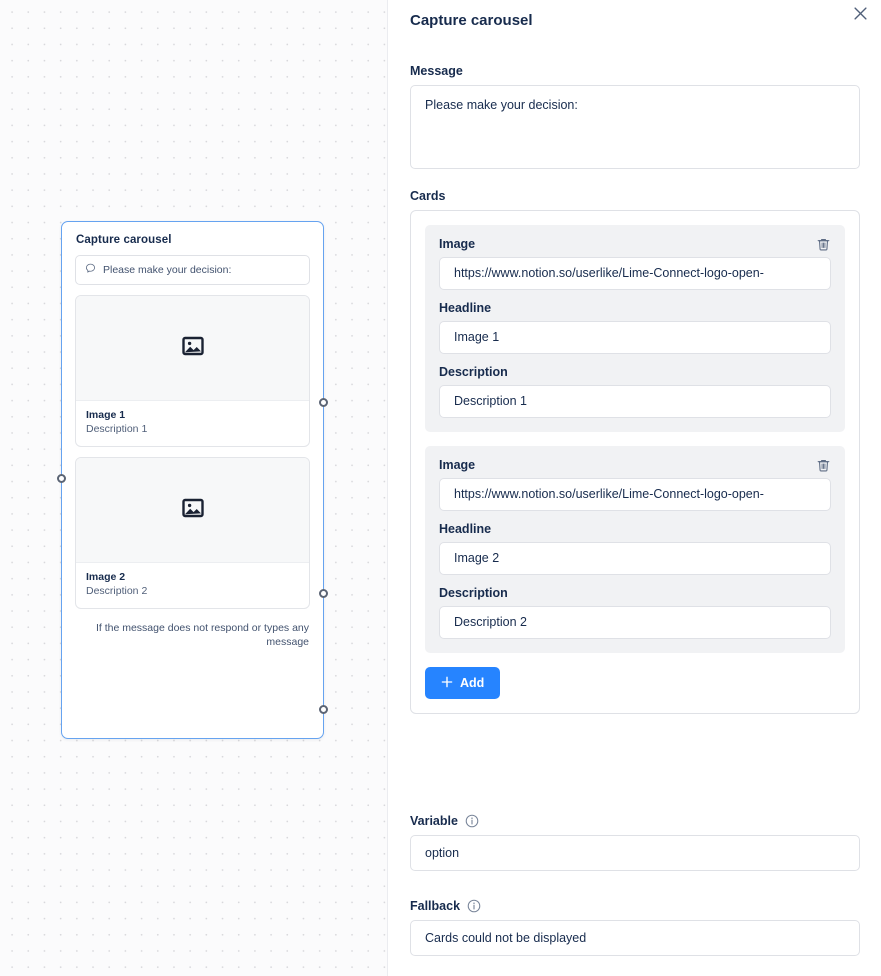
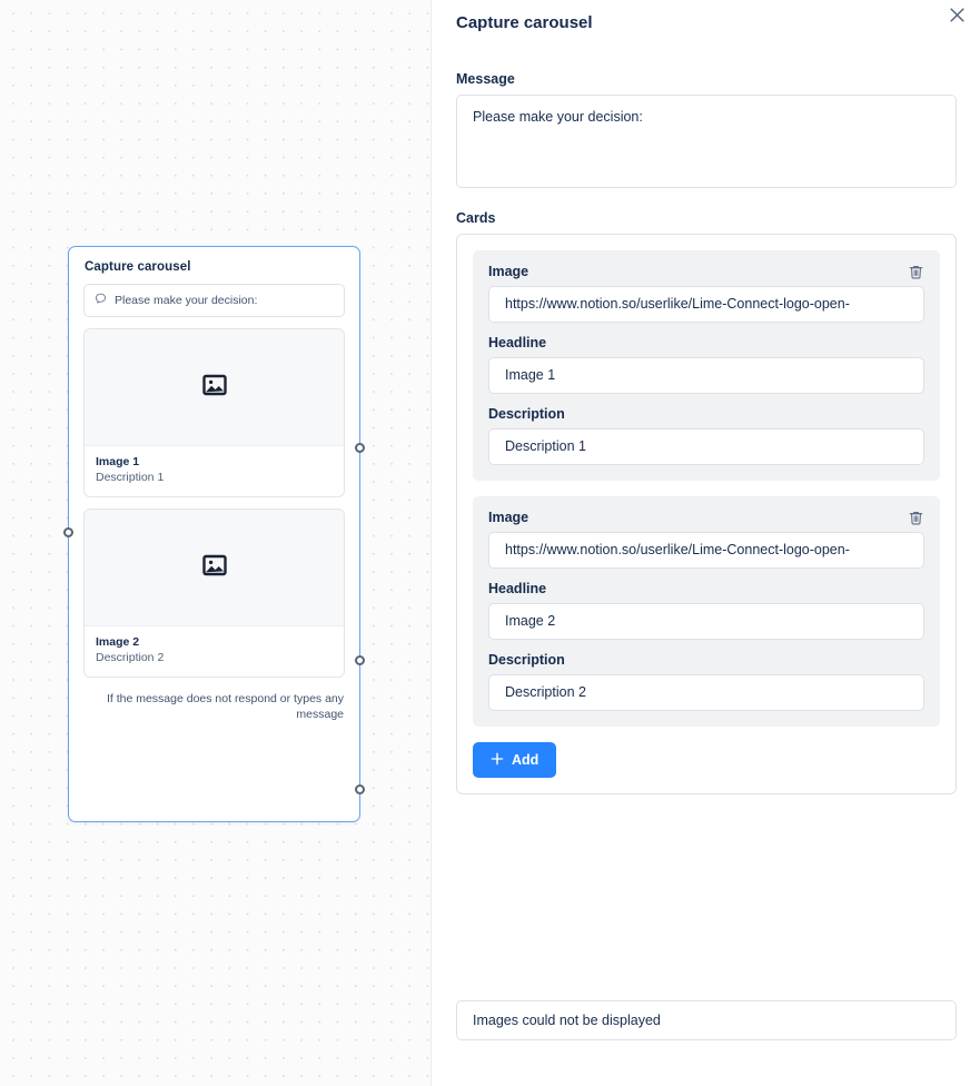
  Capture carousel
  Please make your decision:
  Image 1
  Description 1
  Image 2
  Description 2
  If the message does not respond or types any message
  Capture carousel
  Message
  Please make your decision:
  Cards
  Image
  https://www.notion.so/userlike/Lime-Connect-logo-open-
  Headline
  Image 1
  Description
  Description 1
  Image
  https://www.notion.so/userlike/Lime-Connect-logo-open-
  Headline
  Image 2
  Description
  Description 2
  Add
- Variable
- option
- Fallback
- Cards could not be displayed
+ Images could not be displayed
